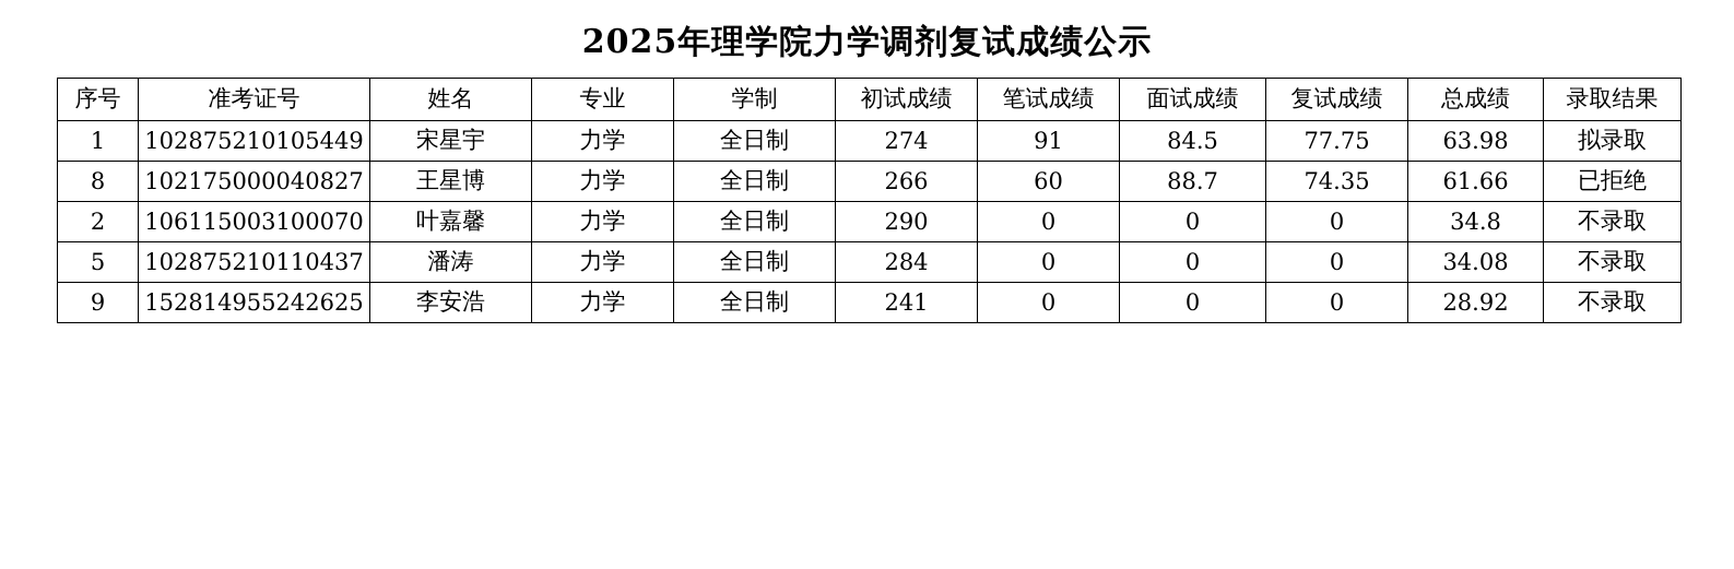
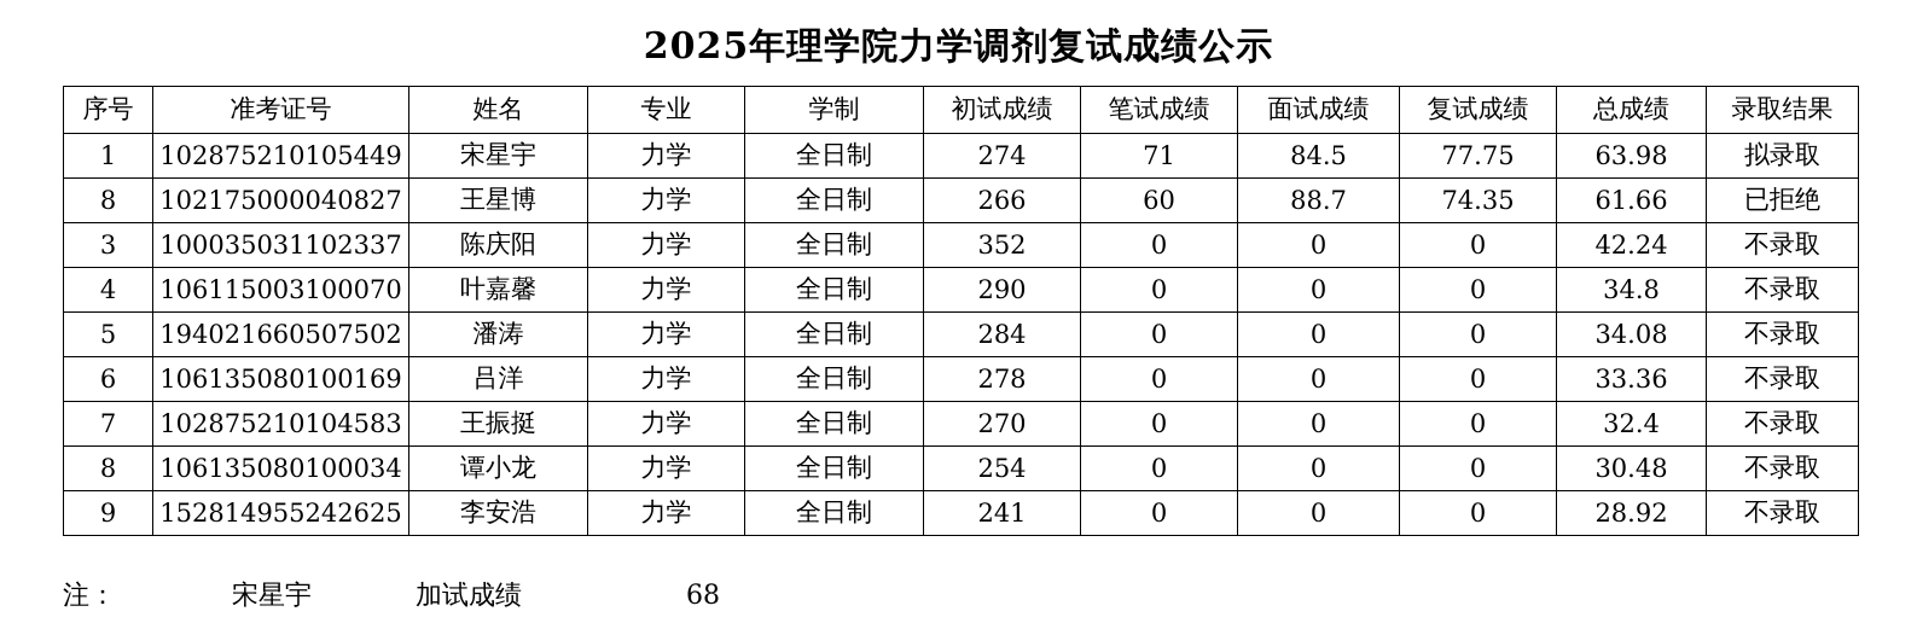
  2025年理学院力学调剂复试成绩公示
  序号	准考证号	姓名	专业	学制	初试成绩	笔试成绩	面试成绩	复试成绩	总成绩	录取结果
- 1	102875210105449	宋星宇	力学	全日制	274	91	84.5	77.75	63.98	拟录取
+ 1	102875210105449	宋星宇	力学	全日制	274	71	84.5	77.75	63.98	拟录取
  8	102175000040827	王星博	力学	全日制	266	60	88.7	74.35	61.66	已拒绝
+ 3	100035031102337	陈庆阳	力学	全日制	352	0	0	0	42.24	不录取
- 2	106115003100070	叶嘉馨	力学	全日制	290	0	0	0	34.8	不录取
+ 4	106115003100070	叶嘉馨	力学	全日制	290	0	0	0	34.8	不录取
- 5	102875210110437	潘涛	力学	全日制	284	0	0	0	34.08	不录取
+ 5	194021660507502	潘涛	力学	全日制	284	0	0	0	34.08	不录取
+ 6	106135080100169	吕洋	力学	全日制	278	0	0	0	33.36	不录取
+ 7	102875210104583	王振挺	力学	全日制	270	0	0	0	32.4	不录取
+ 8	106135080100034	谭小龙	力学	全日制	254	0	0	0	30.48	不录取
  9	152814955242625	李安浩	力学	全日制	241	0	0	0	28.92	不录取
+ 注：
+ 宋星宇
+ 加试成绩
+ 68
